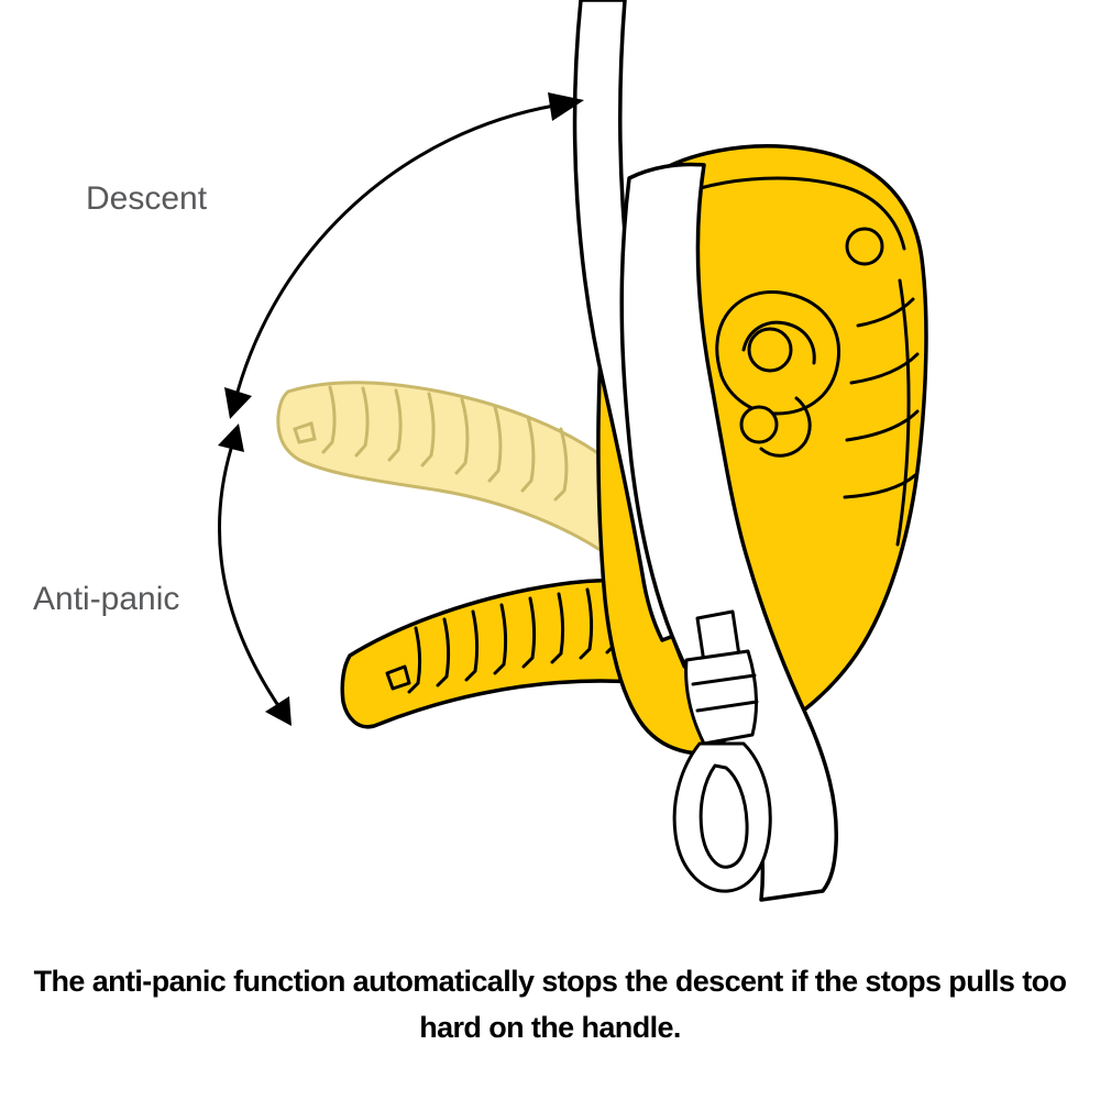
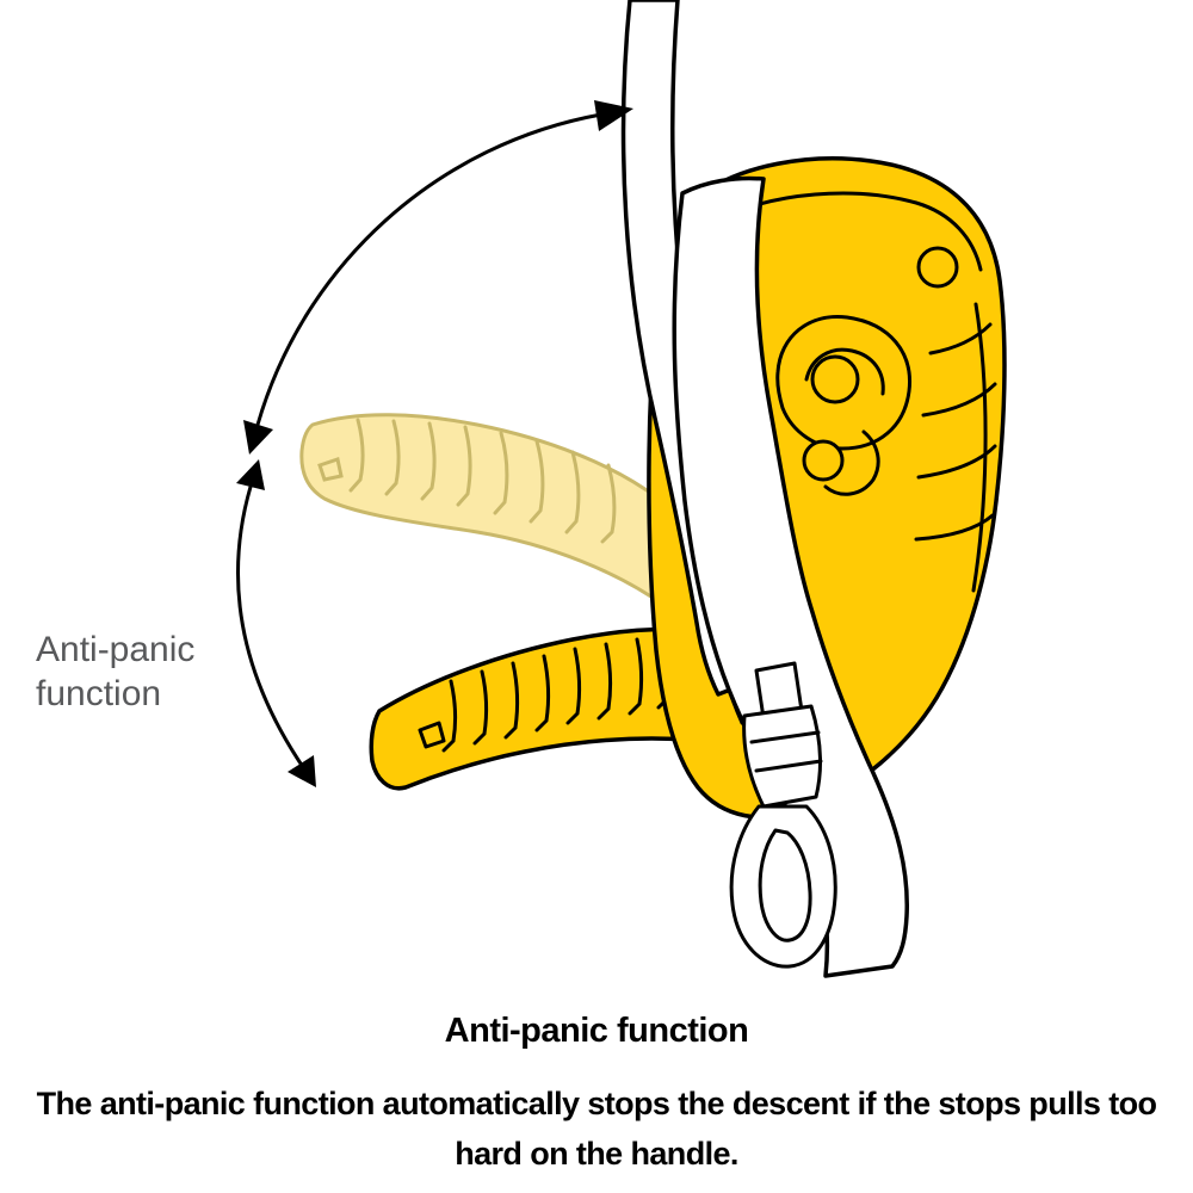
- Descent
  Anti-panic
+ function
+ Anti-panic function
  The anti-panic function automatically stops the descent if the stops pulls too hard on the handle.
